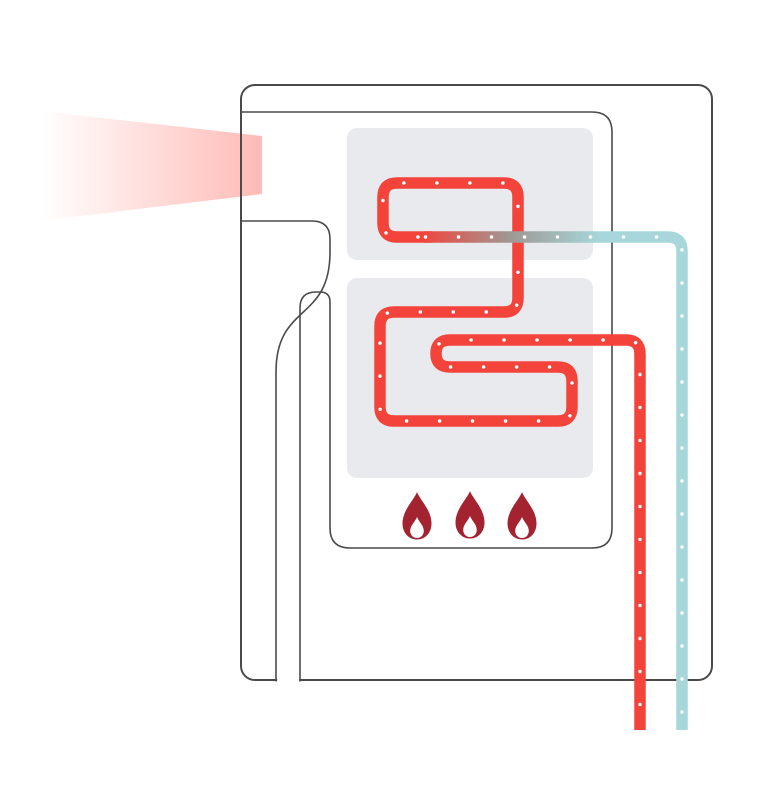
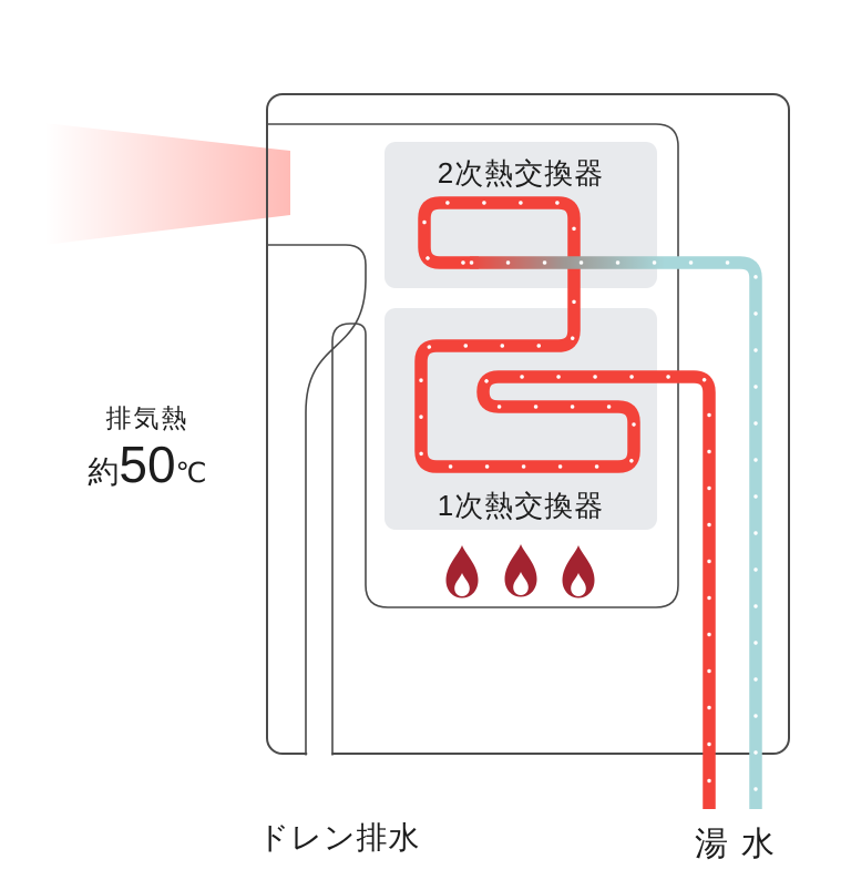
+ 2次熱交換器
+ 1次熱交換器
+ 排気熱
+ 約50℃
+ ドレン排水
+ 湯
+ 水
